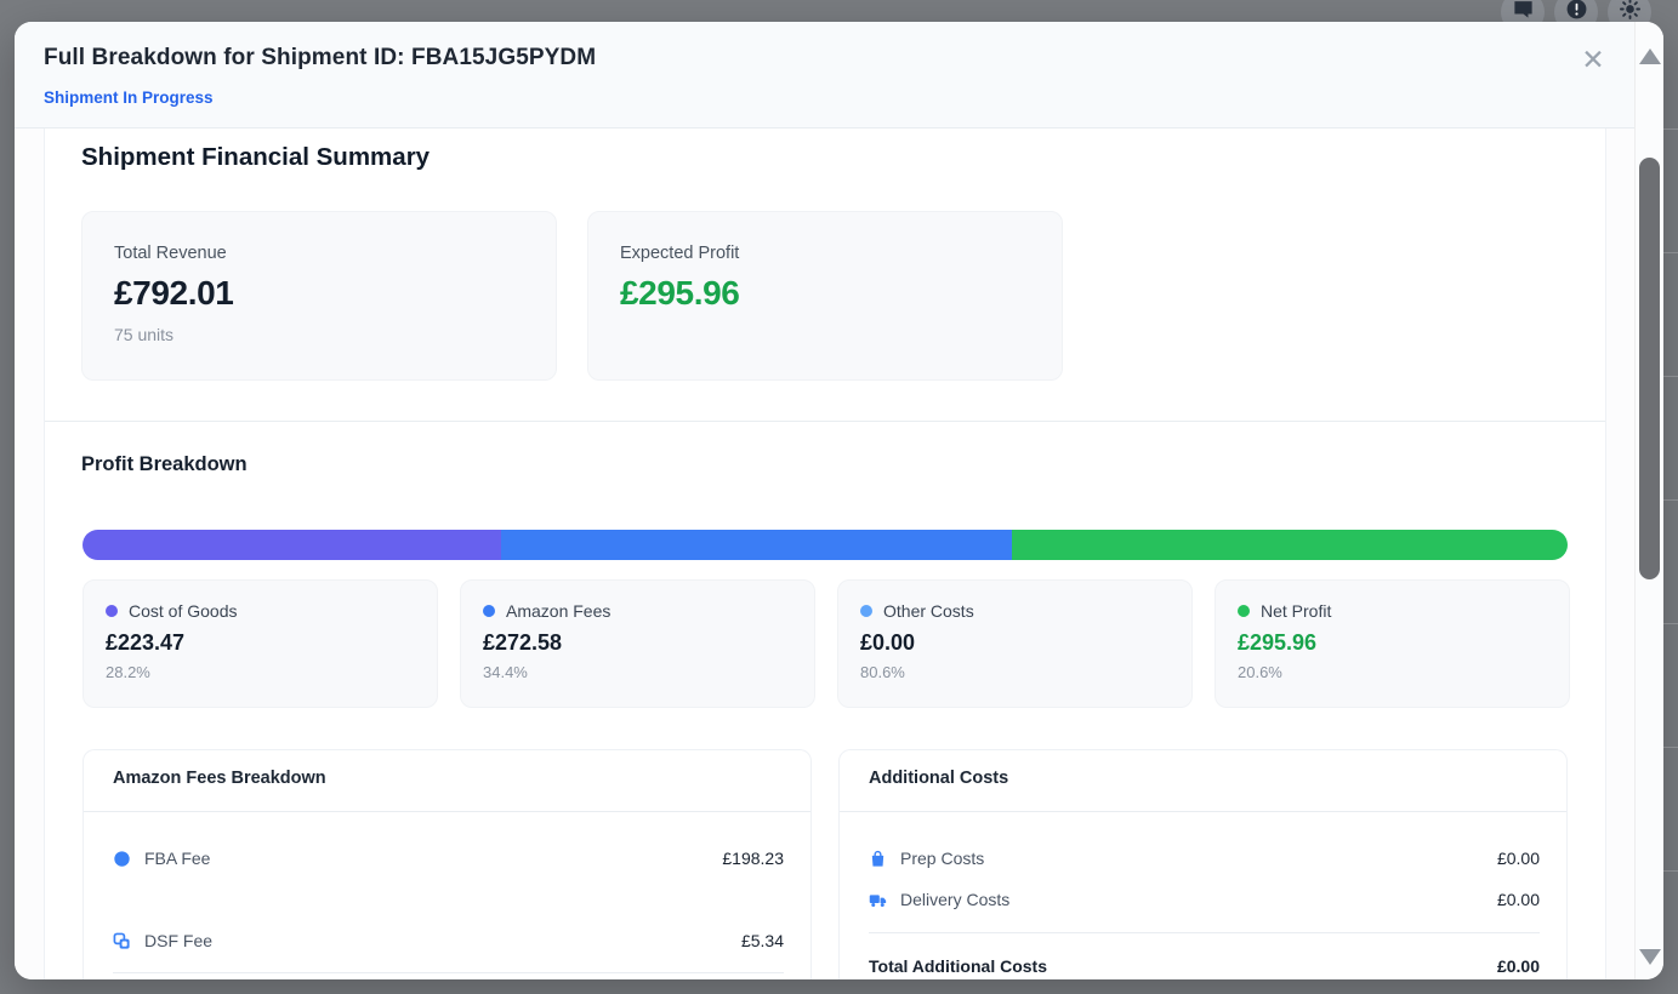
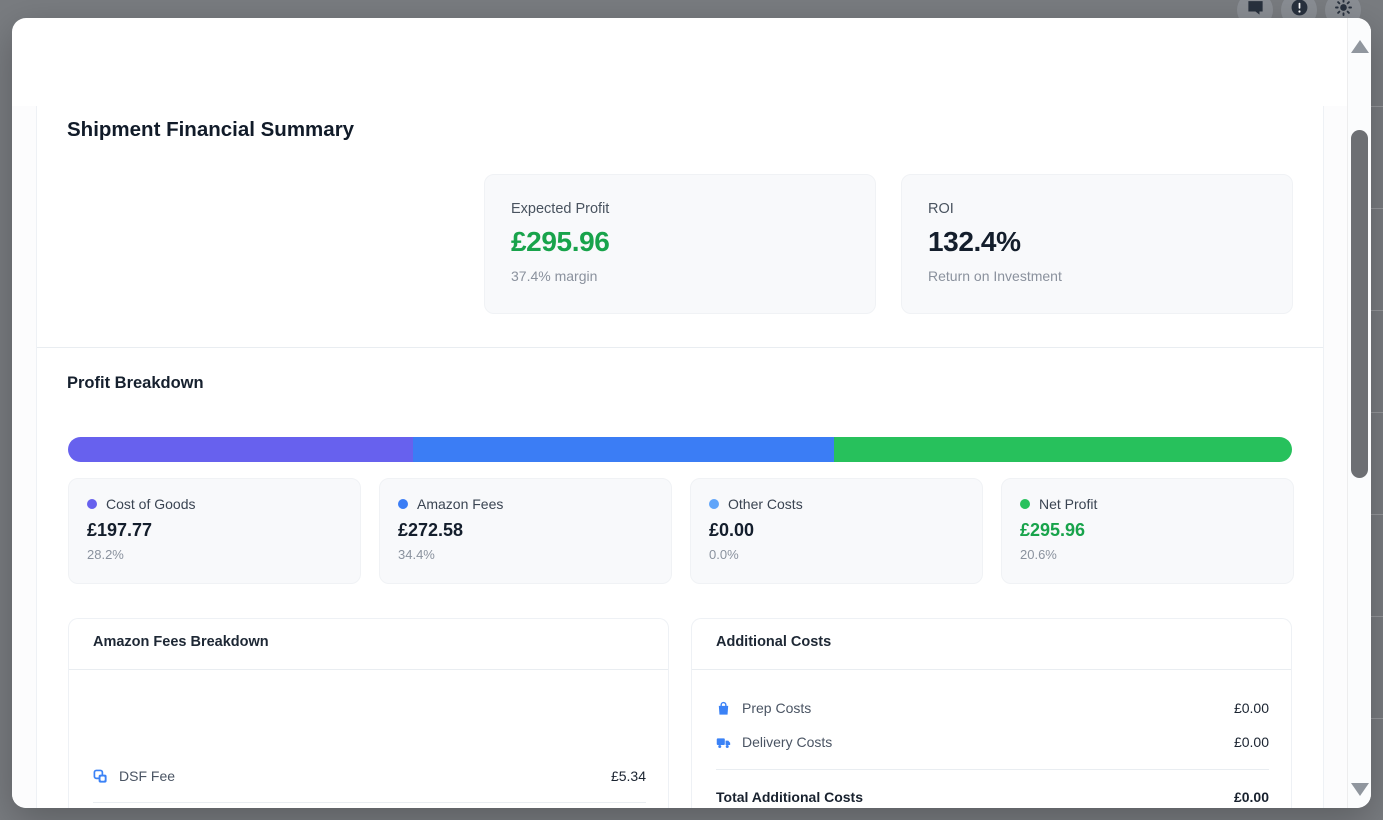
- Full Breakdown for Shipment ID: FBA15JG5PYDM
- Shipment In Progress
- ✕
  Shipment Financial Summary
- Total Revenue
- £792.01
- 75 units
  Expected Profit
  £295.96
+ 37.4% margin
+ ROI
+ 132.4%
+ Return on Investment
  Profit Breakdown
  Cost of Goods
- £223.47
+ £197.77
  28.2%
  Amazon Fees
  £272.58
  34.4%
  Other Costs
  £0.00
- 80.6%
+ 0.0%
  Net Profit
  £295.96
  20.6%
  Amazon Fees Breakdown
- FBA Fee
- £198.23
  DSF Fee
  £5.34
  Additional Costs
  Prep Costs
  £0.00
  Delivery Costs
  £0.00
  Total Additional Costs
  £0.00
